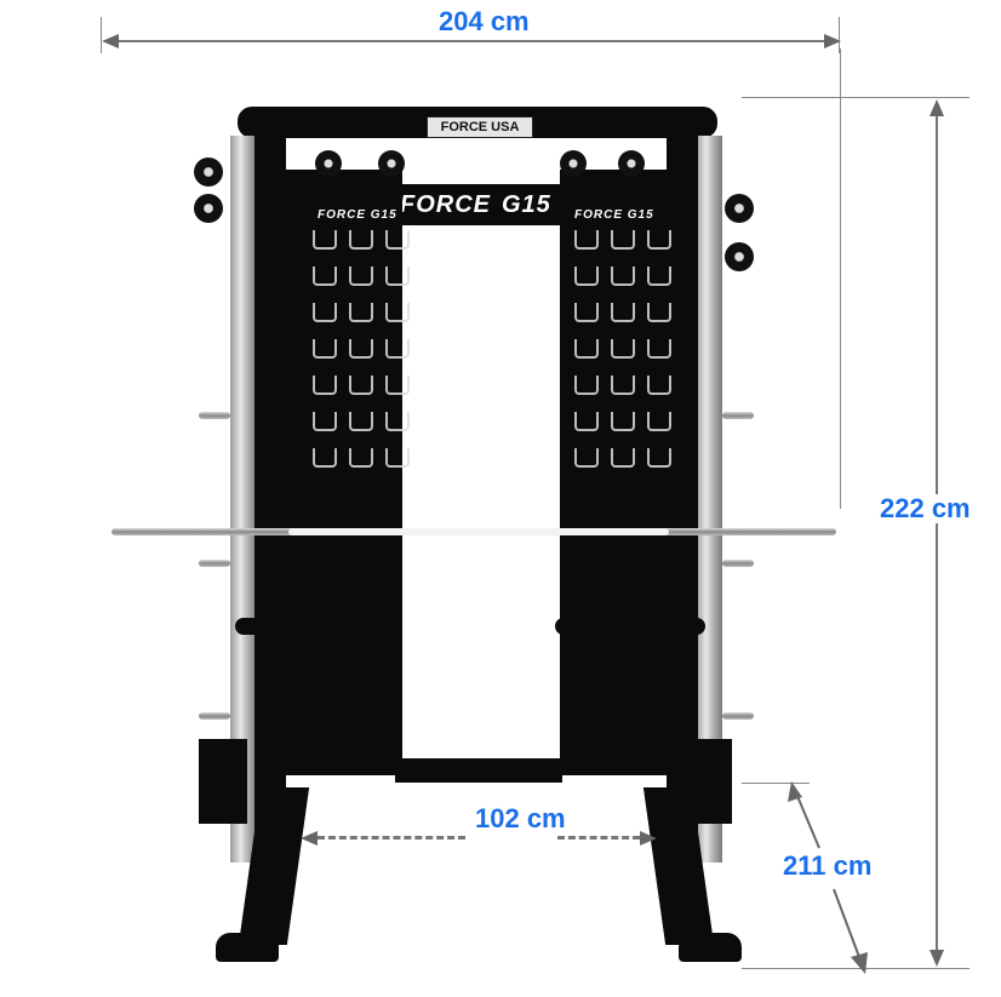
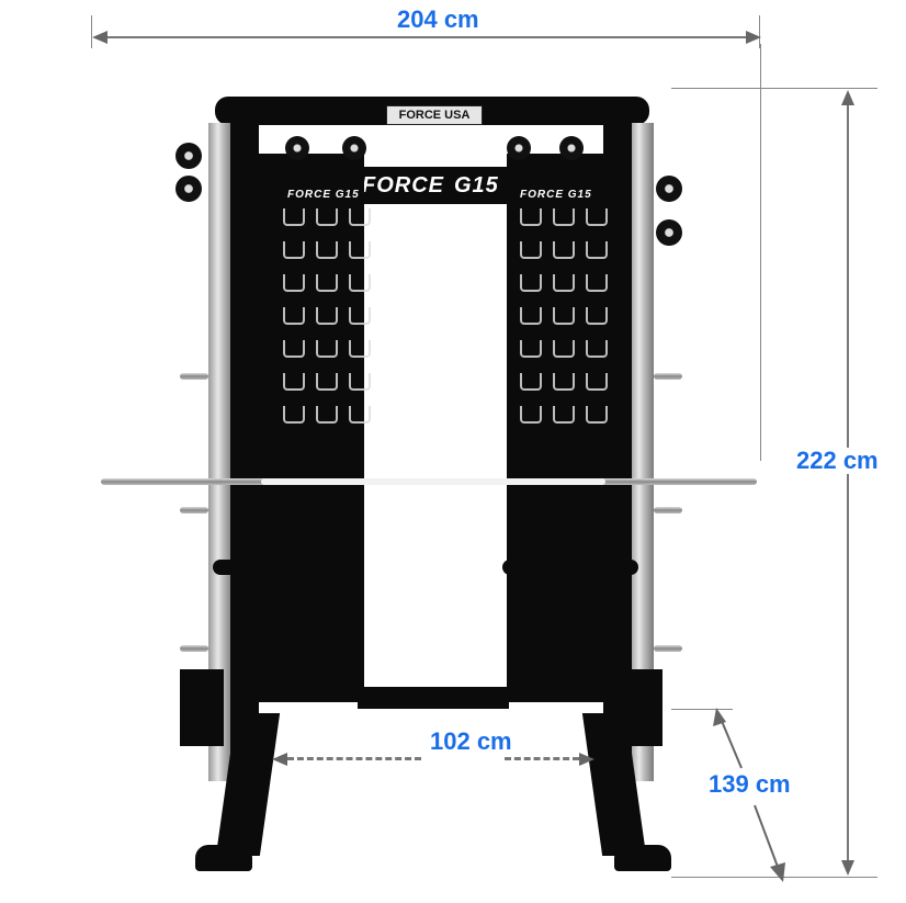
  204 cm
  222 cm
- 211 cm
+ 139 cm
  FORCE USA
  FORCE
  G15
  FORCE G15
  FORCE G15
  102 cm
